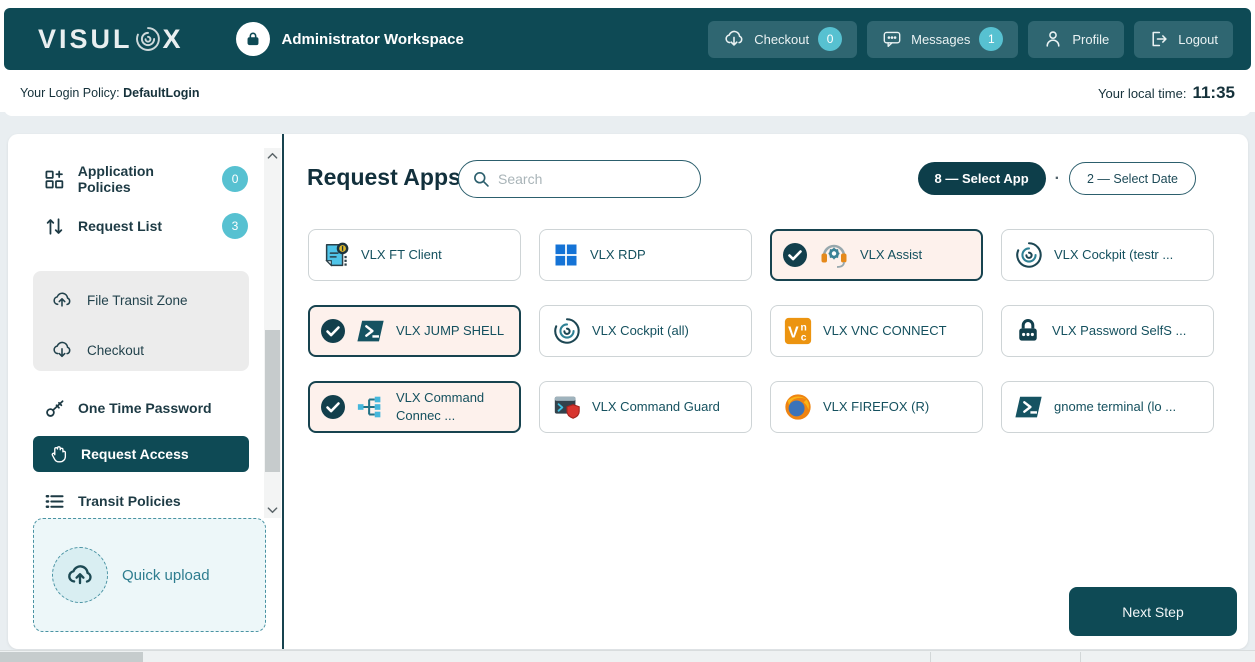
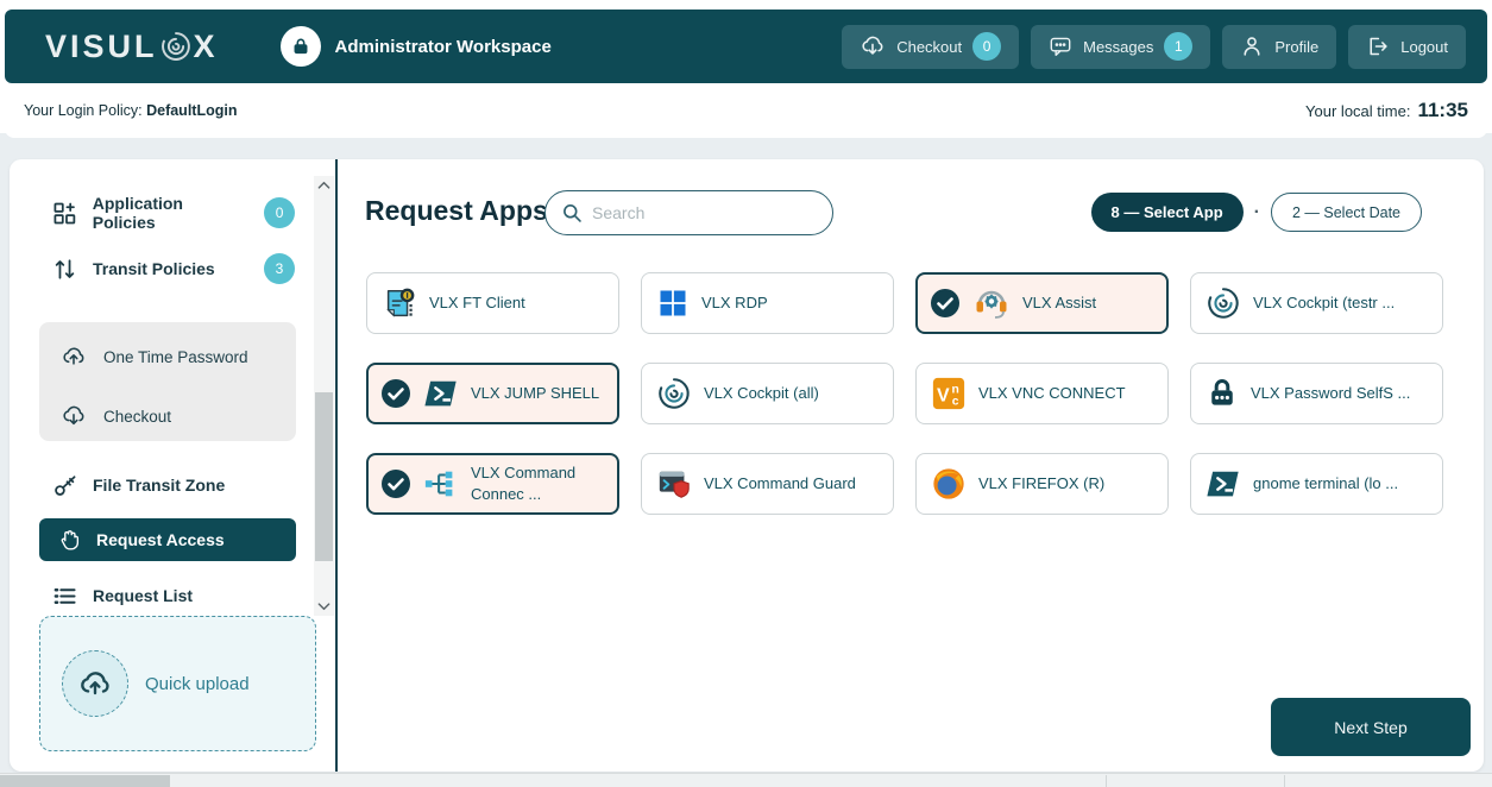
  VISUL
  X
  Administrator Workspace
  Checkout
  0
  Messages
  1
  Profile
  Logout
  Your Login Policy: DefaultLogin
  Your local time:
  11:35
  Application Policies
  0
- Request List
+ Transit Policies
  3
- File Transit Zone
+ One Time Password
  Checkout
- One Time Password
+ File Transit Zone
  Request Access
- Transit Policies
+ Request List
  Quick upload
  Request Apps
  Search
  8 — Select App
  ·
  2 — Select Date
  VLX FT Client
  VLX RDP
  VLX Assist
  VLX Cockpit (testr ...
  VLX JUMP SHELL
  VLX Cockpit (all)
  V
  n
  c
  VLX VNC CONNECT
  VLX Password SelfS ...
  VLX Command Connec ...
  VLX Command Guard
  VLX FIREFOX (R)
  gnome terminal (lo ...
  Next Step
